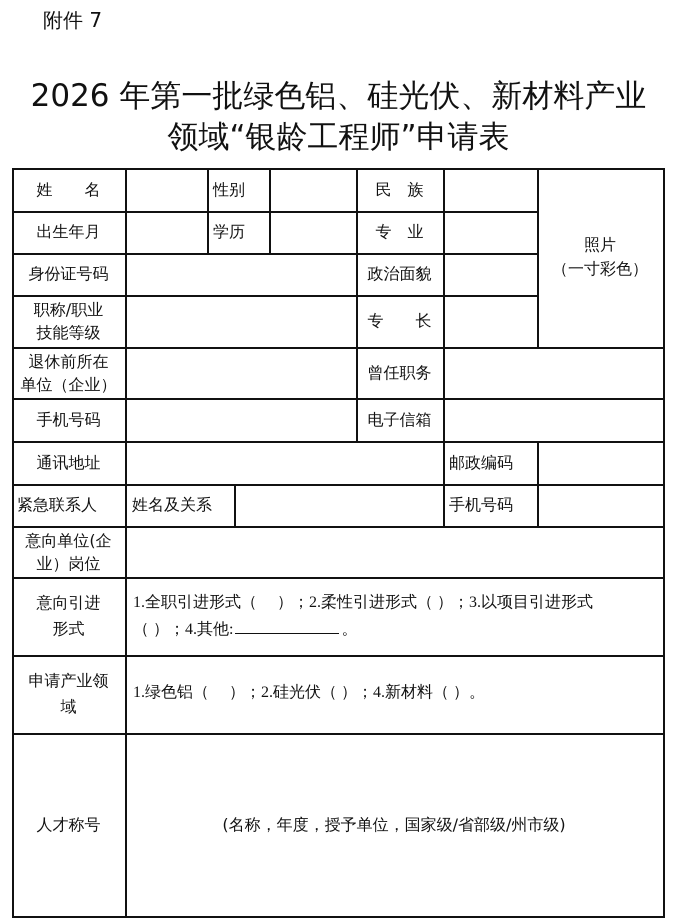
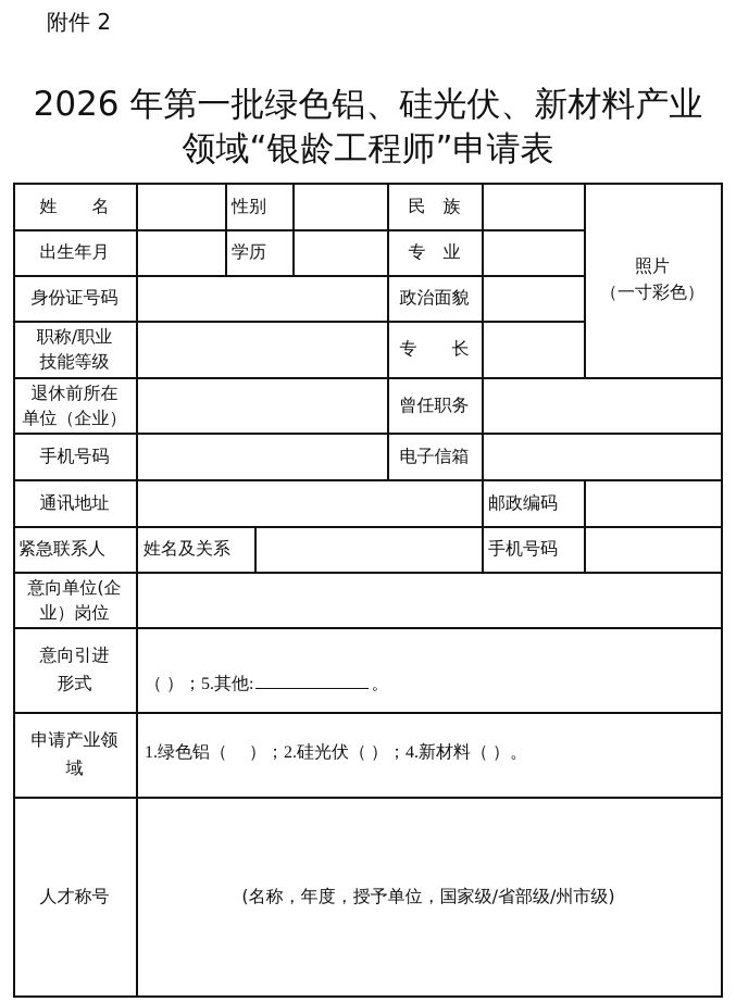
- 附件 7
+ 附件 2
  2026 年第一批绿色铝、硅光伏、新材料产业
  领域“银龄工程师”申请表
  姓 名
  性别
  民 族
  照片
  （一寸彩色）
  出生年月
  学历
  专 业
  身份证号码
  政治面貌
  职称/职业
  技能等级
  专 长
  退休前所在
  单位（企业）
  曾任职务
  手机号码
  电子信箱
  通讯地址
  邮政编码
  紧急联系人
  姓名及关系
  手机号码
  意向单位(企
  业）岗位
  意向引进
  形式
- 1.全职引进形式（ ）；2.柔性引进形式（ ）；3.以项目引进形式
- （ ）；4.其他: 。
+ （ ）；5.其他: 。
  申请产业领
  域
  1.绿色铝（ ）；2.硅光伏（ ）；4.新材料（ ）。
  人才称号
  (名称，年度，授予单位，国家级/省部级/州市级)
